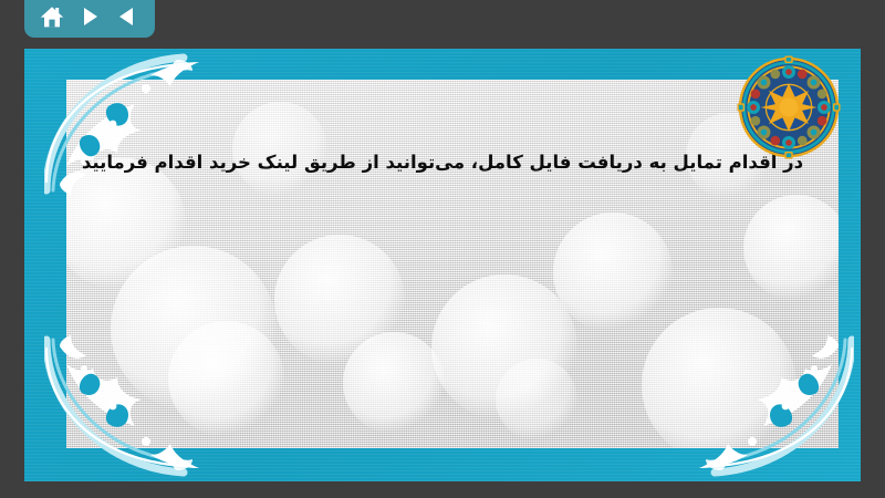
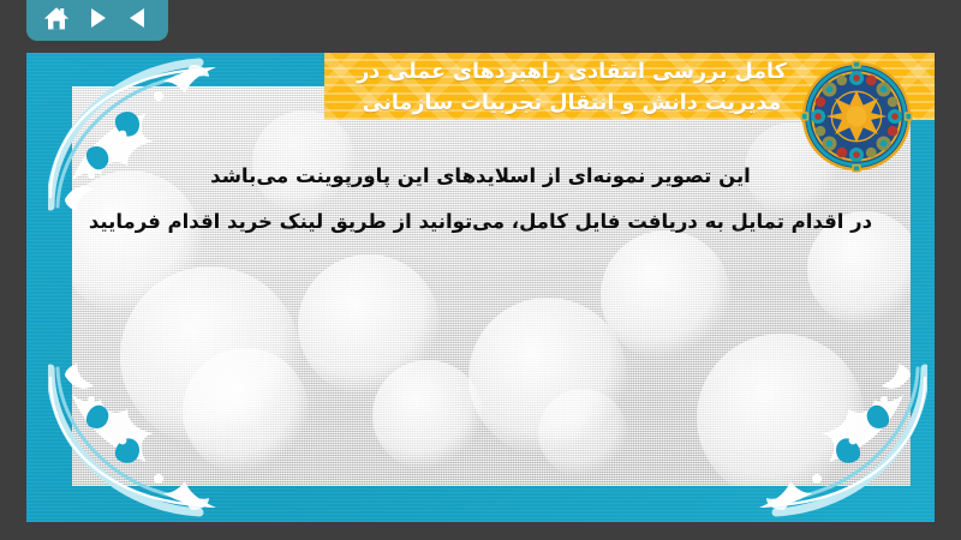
+ کامل بررسی انتقادی راهبردهای عملی در
+ مدیریت دانش و انتقال تجربیات سازمانی
+ این تصویر نمونه‌ای از اسلایدهای این پاورپوینت می‌باشد
  در اقدام تمایل به دریافت فایل کامل، می‌توانید از طریق لینک خرید اقدام فرمایید
